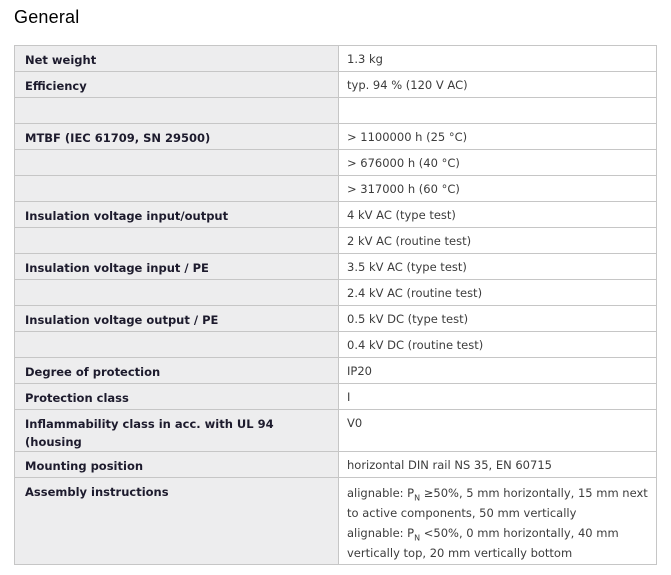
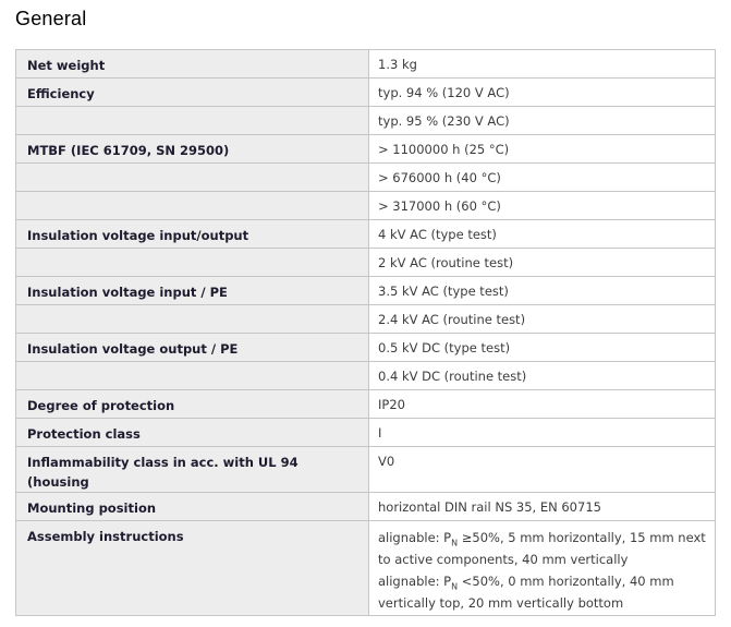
  General
  Net weight
  1.3 kg
  Efficiency
  typ. 94 % (120 V AC)
+ typ. 95 % (230 V AC)
  MTBF (IEC 61709, SN 29500)
  > 1100000 h (25 °C)
  > 676000 h (40 °C)
  > 317000 h (60 °C)
  Insulation voltage input/output
  4 kV AC (type test)
  2 kV AC (routine test)
  Insulation voltage input / PE
  3.5 kV AC (type test)
  2.4 kV AC (routine test)
  Insulation voltage output / PE
  0.5 kV DC (type test)
  0.4 kV DC (routine test)
  Degree of protection
  IP20
  Protection class
  I
  Inflammability class in acc. with UL 94 (housing
  V0
  Mounting position
  horizontal DIN rail NS 35, EN 60715
  Assembly instructions
  alignable: PN ≥50%, 5 mm horizontally, 15 mm next
- to active components, 50 mm vertically
+ to active components, 40 mm vertically
  alignable: PN <50%, 0 mm horizontally, 40 mm
  vertically top, 20 mm vertically bottom
